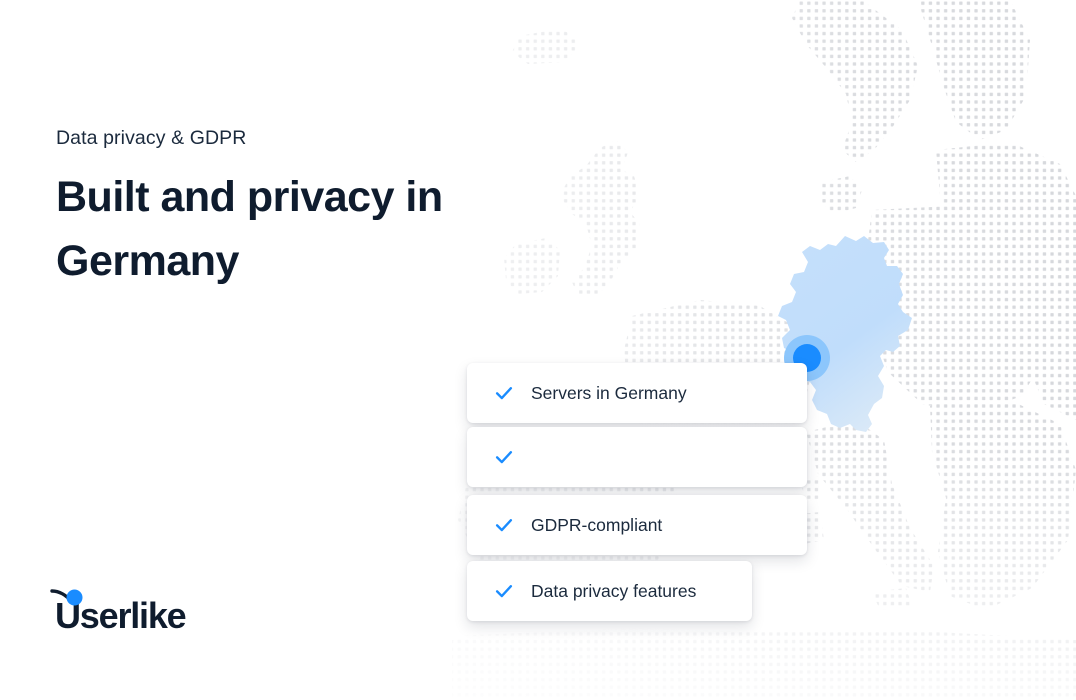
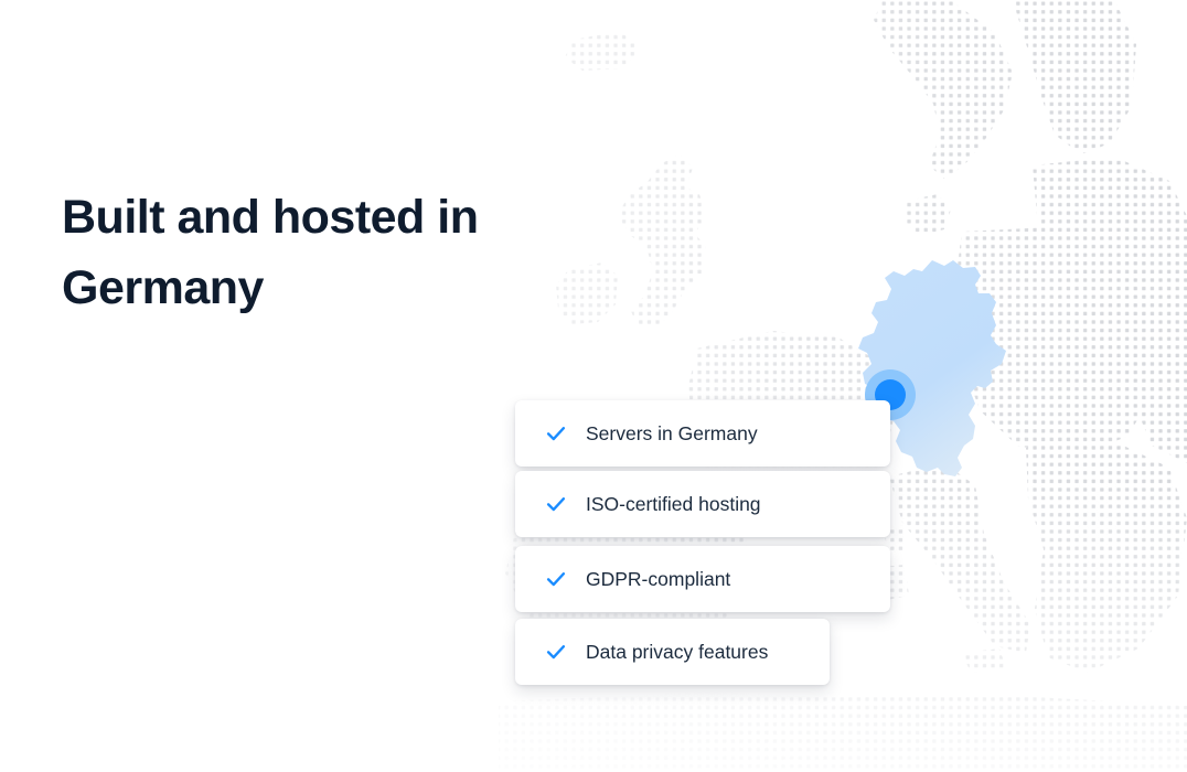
- Data privacy & GDPR
- Built and privacy in Germany
+ Built and hosted in Germany
  Servers in Germany
+ ISO-certified hosting
  GDPR-compliant
  Data privacy features
- Userlike
